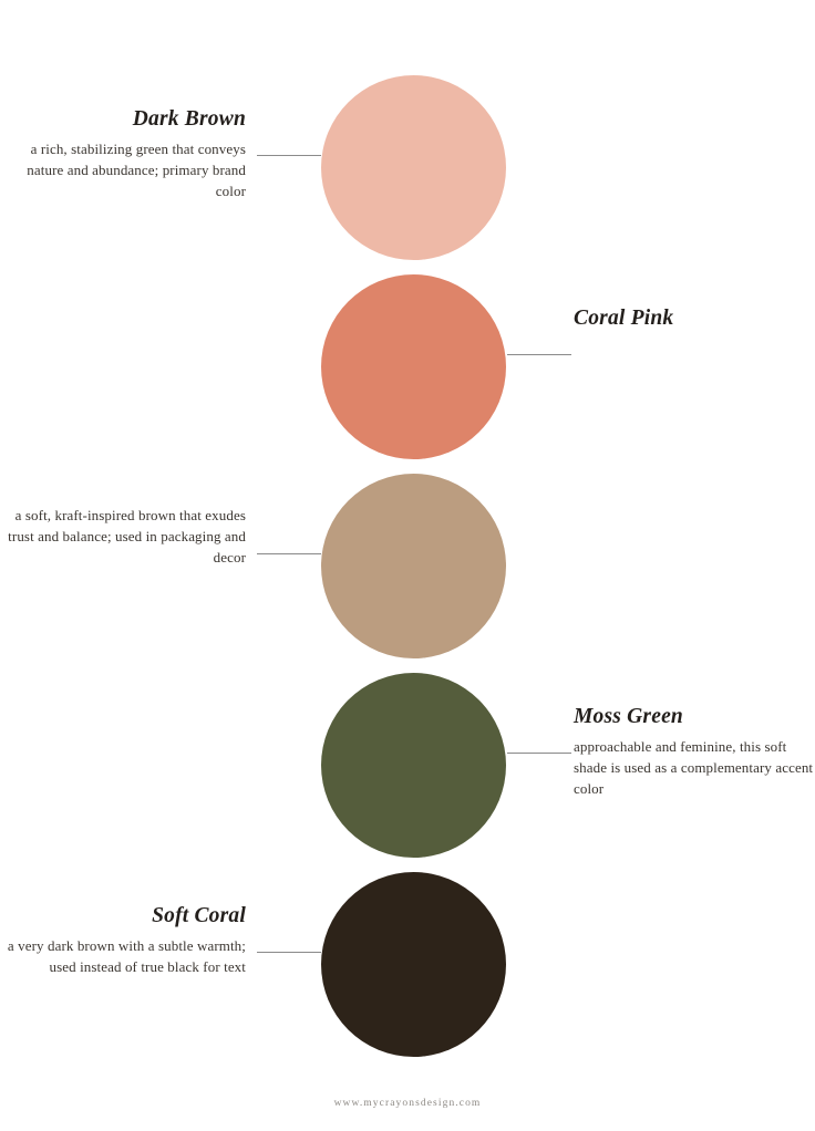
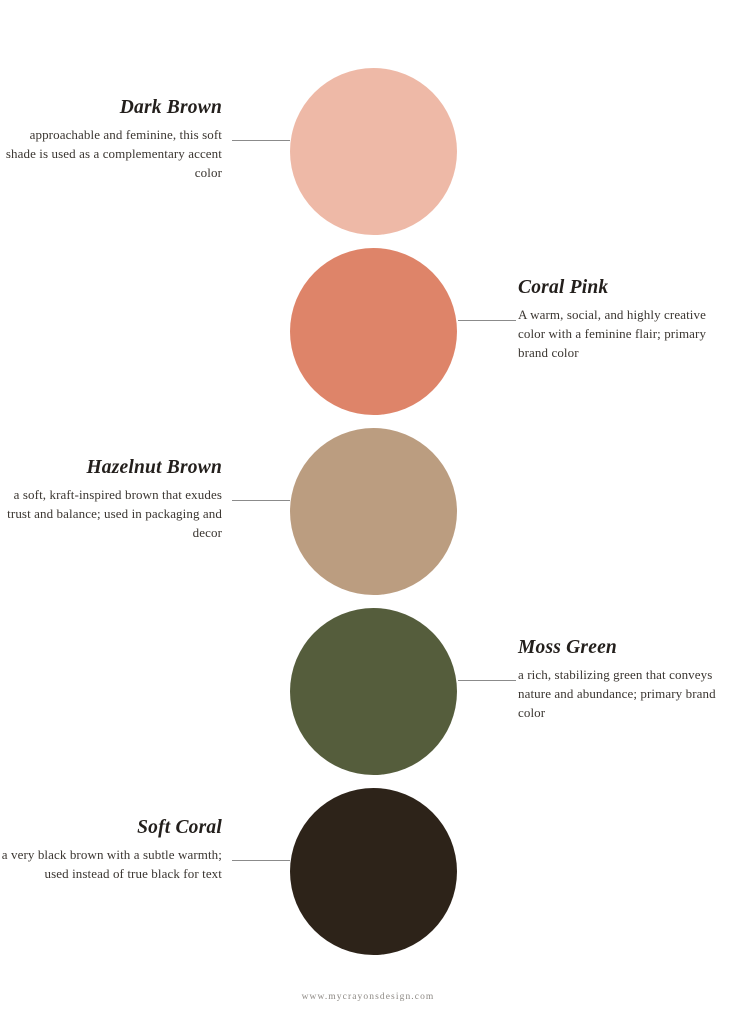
  Dark Brown
- a rich, stabilizing green that conveys nature and abundance; primary brand color
+ approachable and feminine, this soft shade is used as a complementary accent color
  Coral Pink
+ A warm, social, and highly creative color with a feminine flair; primary brand color
+ Hazelnut Brown
  a soft, kraft-inspired brown that exudes trust and balance; used in packaging and decor
  Moss Green
- approachable and feminine, this soft shade is used as a complementary accent color
+ a rich, stabilizing green that conveys nature and abundance; primary brand color
  Soft Coral
- a very dark brown with a subtle warmth; used instead of true black for text
+ a very black brown with a subtle warmth; used instead of true black for text
  www.mycrayonsdesign.com
